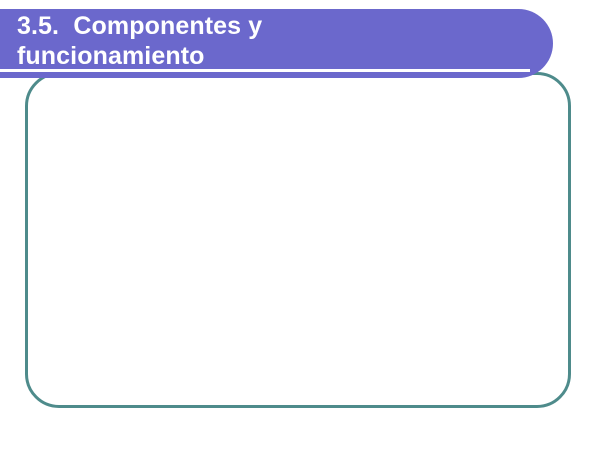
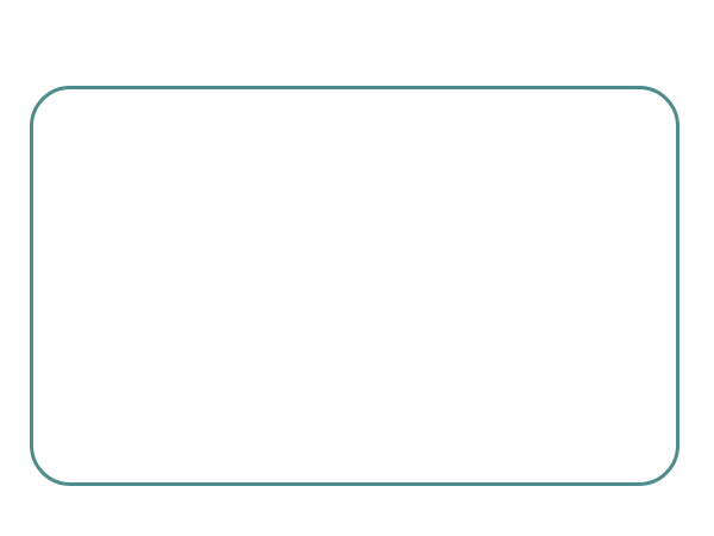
- 3.5. Componentes y
- funcionamiento
